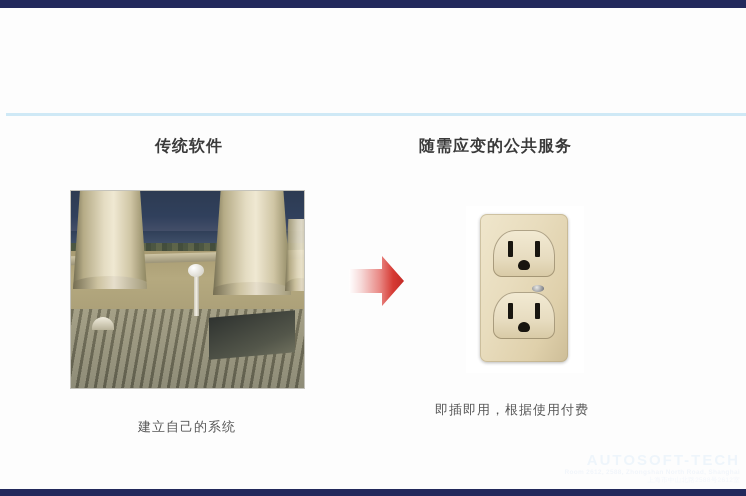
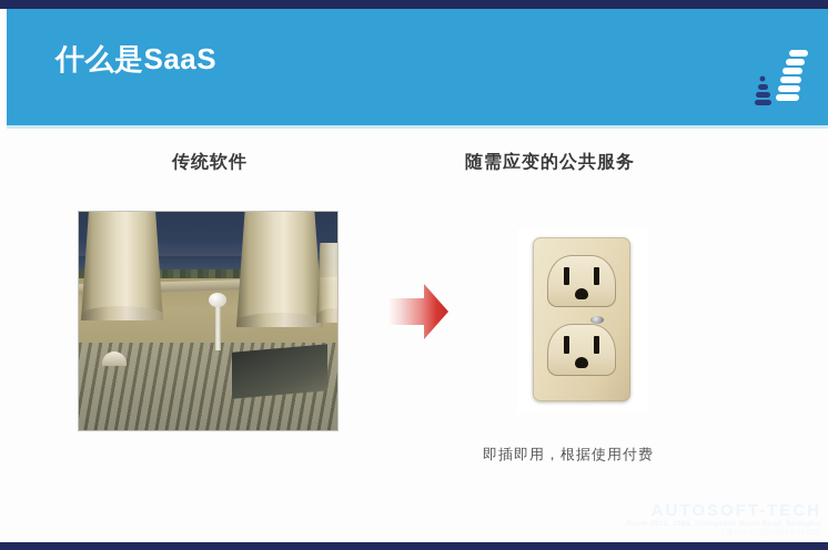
+ 什么是SaaS
  传统软件
  随需应变的公共服务
  即插即用，根据使用付费
- 建立自己的系统
